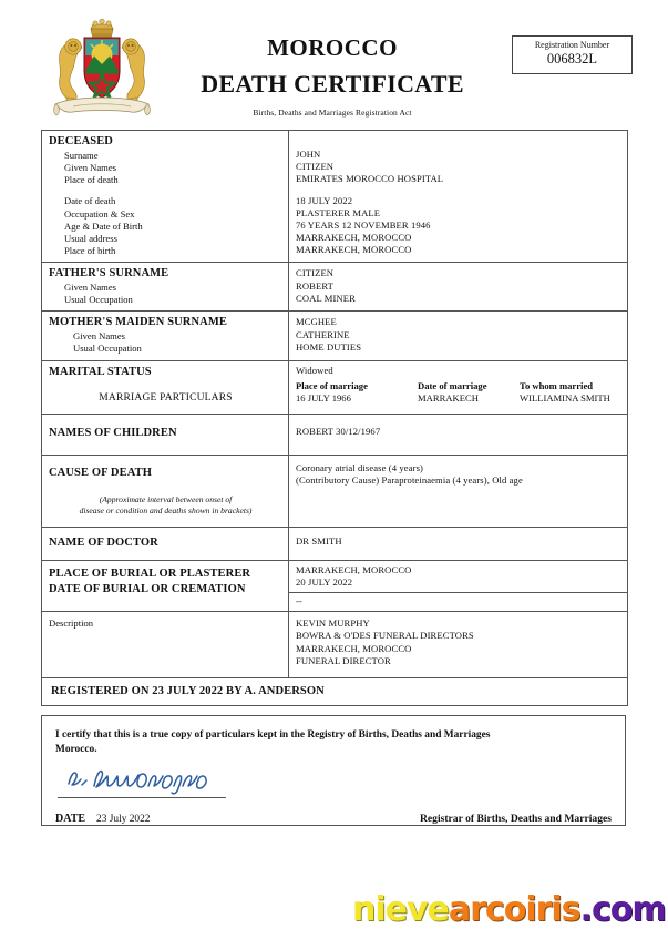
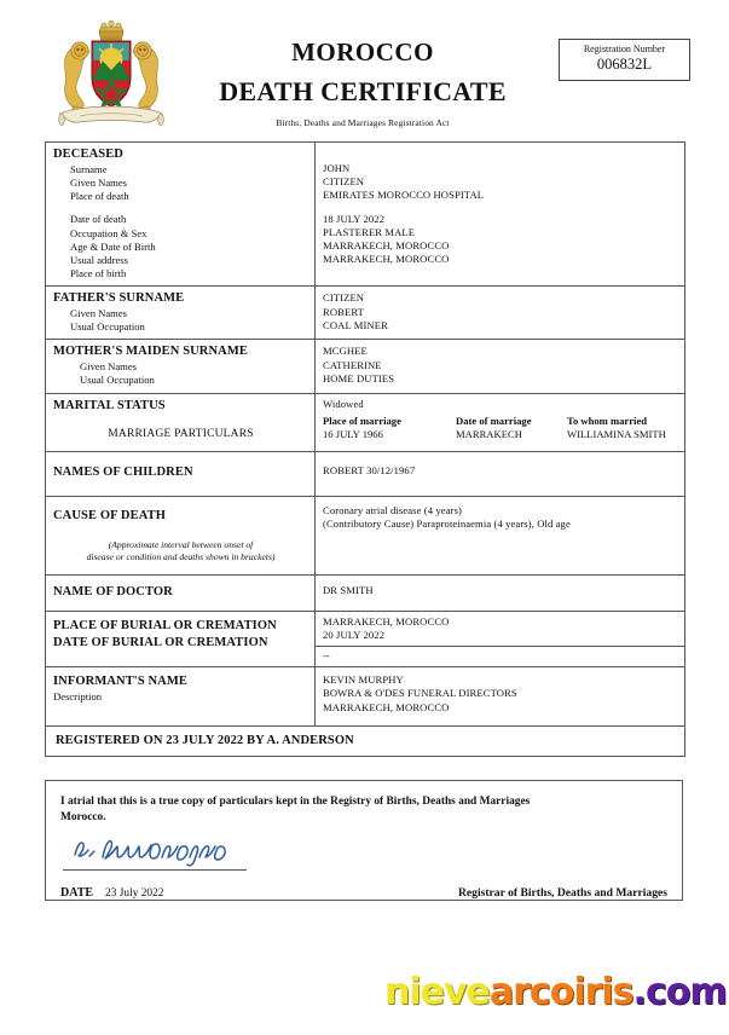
  MOROCCO
  DEATH CERTIFICATE
  Births, Deaths and Marriages Registration Act
  Registration Number
  006832L
  DECEASED
  Surname
  Given Names
  Place of death
  Date of death
  Occupation & Sex
  Age & Date of Birth
  Usual address
  Place of birth
  JOHN
  CITIZEN
  EMIRATES MOROCCO HOSPITAL
  18 JULY 2022
  PLASTERER MALE
- 76 YEARS 12 NOVEMBER 1946
  MARRAKECH, MOROCCO
  MARRAKECH, MOROCCO
  FATHER'S SURNAME
  Given Names
  Usual Occupation
  CITIZEN
  ROBERT
  COAL MINER
  MOTHER'S MAIDEN SURNAME
  Given Names
  Usual Occupation
  MCGHEE
  CATHERINE
  HOME DUTIES
  MARITAL STATUS
  MARRIAGE PARTICULARS
  Widowed
  Place of marriage
  16 JULY 1966
  Date of marriage
  MARRAKECH
  To whom married
  WILLIAMINA SMITH
  NAMES OF CHILDREN
  ROBERT 30/12/1967
  CAUSE OF DEATH
  (Approximate interval between onset of
  disease or condition and deaths shown in brackets)
  Coronary atrial disease (4 years)
  (Contributory Cause) Paraproteinaemia (4 years), Old age
  NAME OF DOCTOR
  DR SMITH
- PLACE OF BURIAL OR PLASTERER
+ PLACE OF BURIAL OR CREMATION
  DATE OF BURIAL OR CREMATION
  MARRAKECH, MOROCCO
  20 JULY 2022
  --
+ INFORMANT'S NAME
  Description
  KEVIN MURPHY
  BOWRA & O'DES FUNERAL DIRECTORS
  MARRAKECH, MOROCCO
- FUNERAL DIRECTOR
  REGISTERED ON 23 JULY 2022 BY A. ANDERSON
- I certify that this is a true copy of particulars kept in the Registry of Births, Deaths and Marriages
+ I atrial that this is a true copy of particulars kept in the Registry of Births, Deaths and Marriages
  Morocco.
  DATE 23 July 2022
  Registrar of Births, Deaths and Marriages
  nievearcoiris.com
